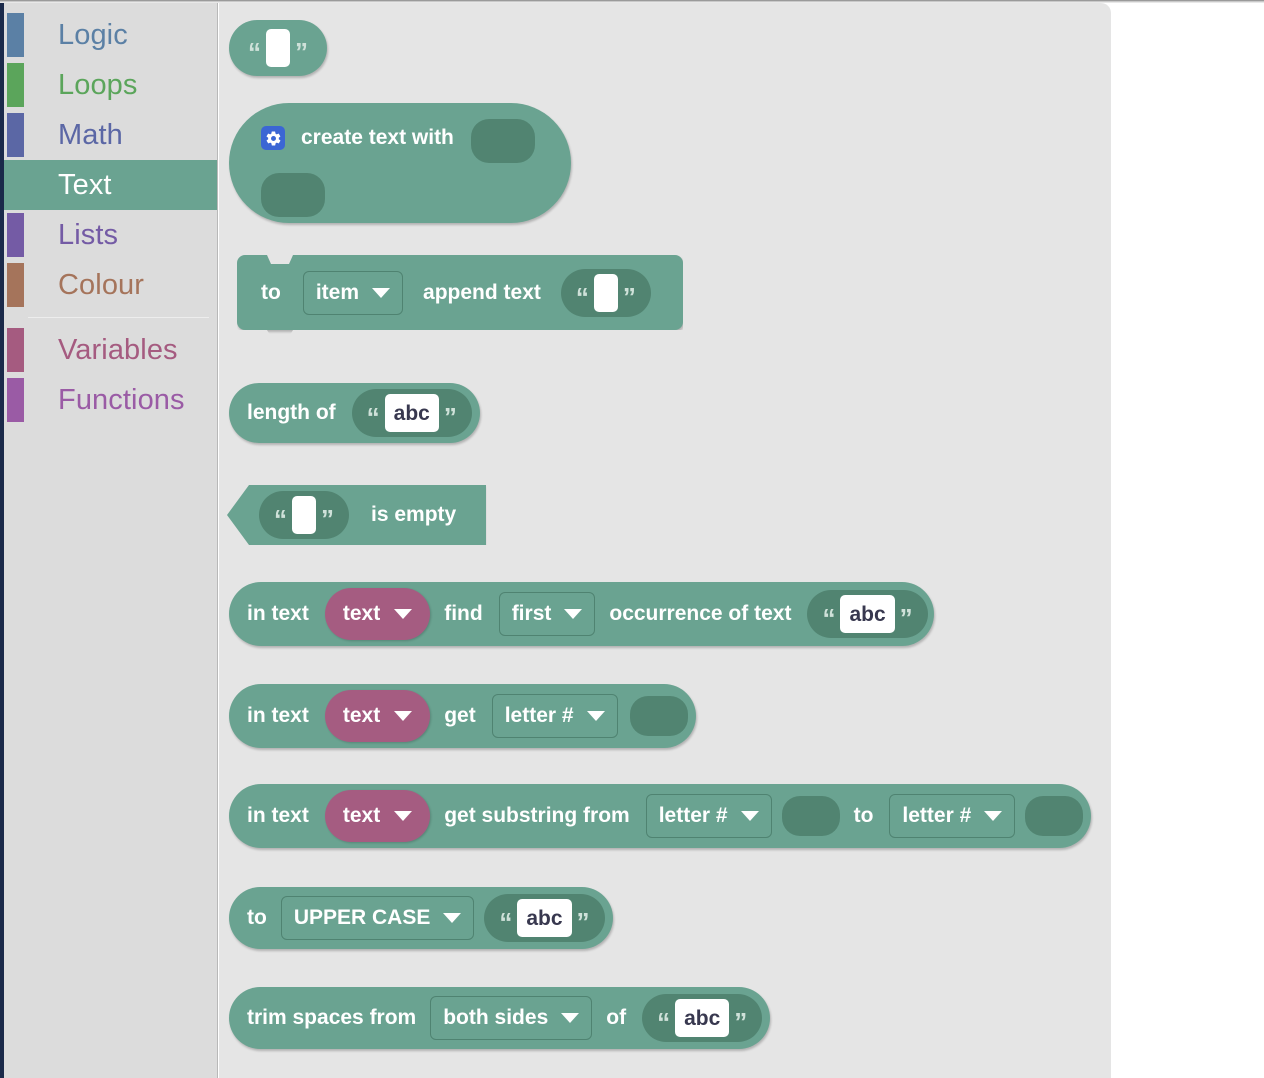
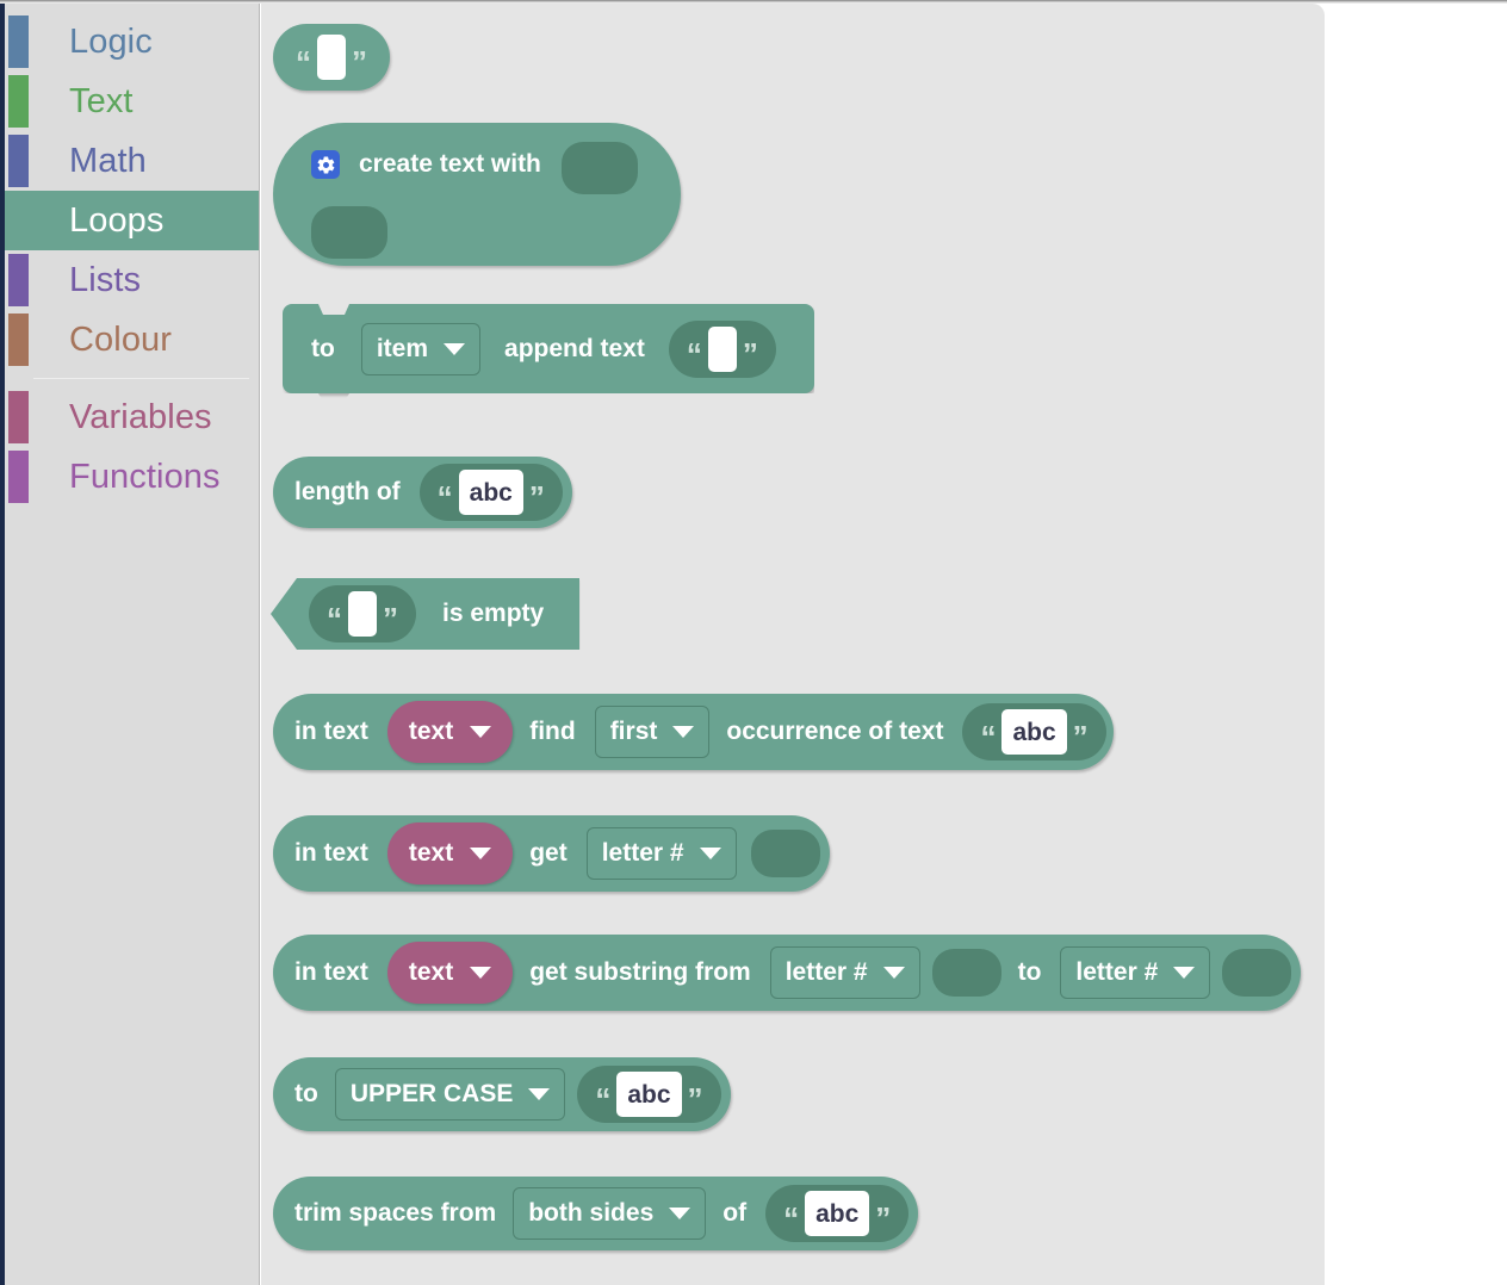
  Logic
- Loops
+ Text
  Math
- Text
+ Loops
  Lists
  Colour
  Variables
  Functions
  “
  ”
  create text with
  to
  item
  append text
  “
  ”
  length of
  “
  abc
  ”
  “
  ”
  is empty
  in text
  text
  find
  first
  occurrence of text
  “
  abc
  ”
  in text
  text
  get
  letter #
  in text
  text
  get substring from
  letter #
  to
  letter #
  to
  UPPER CASE
  “
  abc
  ”
  trim spaces from
  both sides
  of
  “
  abc
  ”
